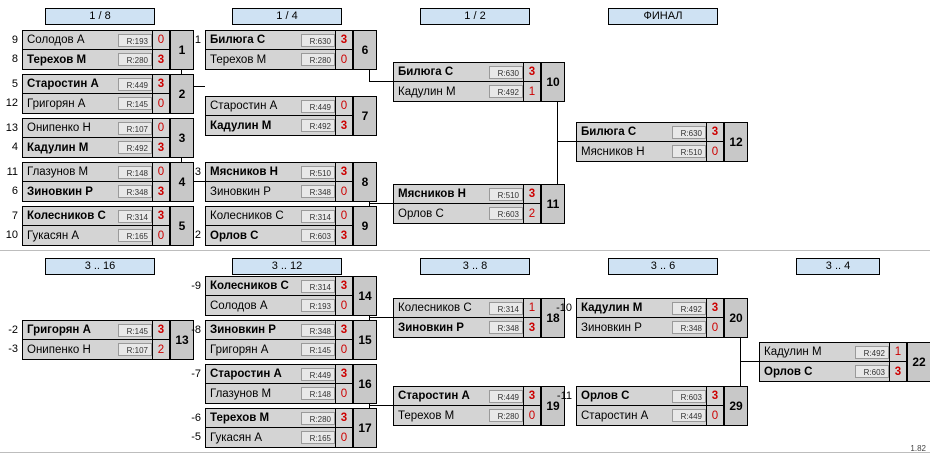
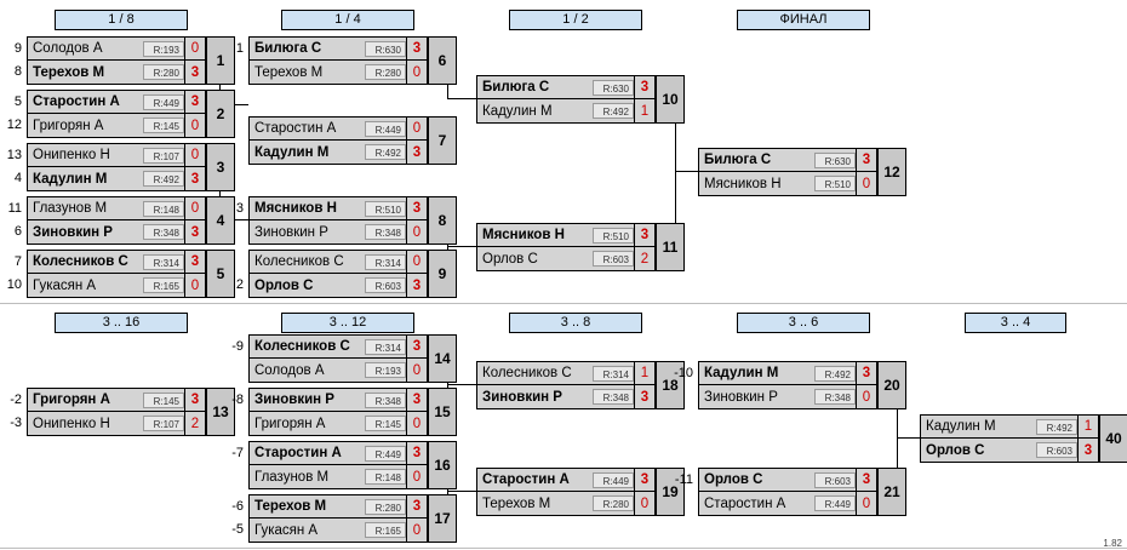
  1.82
  1 / 8
  1 / 4
  1 / 2
  ФИНАЛ
  3 .. 16
  3 .. 12
  3 .. 8
  3 .. 6
  3 .. 4
  9
  8
  Солодов А
  R:193
  0
  Терехов М
  R:280
  3
  1
  5
  12
  Старостин А
  R:449
  3
  Григорян А
  R:145
  0
  2
  13
  4
  Онипенко Н
  R:107
  0
  Кадулин М
  R:492
  3
  3
  11
  6
  Глазунов М
  R:148
  0
  Зиновкин Р
  R:348
  3
  4
  7
  10
  Колесников С
  R:314
  3
  Гукасян А
  R:165
  0
  5
  1
  Билюга С
  R:630
  3
  Терехов М
  R:280
  0
  6
  Старостин А
  R:449
  0
  Кадулин М
  R:492
  3
  7
  3
  Мясников Н
  R:510
  3
  Зиновкин Р
  R:348
  0
  8
  2
  Колесников С
  R:314
  0
  Орлов С
  R:603
  3
  9
  Билюга С
  R:630
  3
  Кадулин М
  R:492
  1
  10
  Мясников Н
  R:510
  3
  Орлов С
  R:603
  2
  11
  Билюга С
  R:630
  3
  Мясников Н
  R:510
  0
  12
  -2
  -3
  Григорян А
  R:145
  3
  Онипенко Н
  R:107
  2
  13
  -9
  Колесников С
  R:314
  3
  Солодов А
  R:193
  0
  14
  -8
  Зиновкин Р
  R:348
  3
  Григорян А
  R:145
  0
  15
  -7
  Старостин А
  R:449
  3
  Глазунов М
  R:148
  0
  16
  -6
  -5
  Терехов М
  R:280
  3
  Гукасян А
  R:165
  0
  17
  Колесников С
  R:314
  1
  Зиновкин Р
  R:348
  3
  18
  Старостин А
  R:449
  3
  Терехов М
  R:280
  0
  19
  -10
  Кадулин М
  R:492
  3
  Зиновкин Р
  R:348
  0
  20
  -11
  Орлов С
  R:603
  3
  Старостин А
  R:449
  0
- 29
+ 21
  Кадулин М
  R:492
  1
  Орлов С
  R:603
  3
- 22
+ 40
